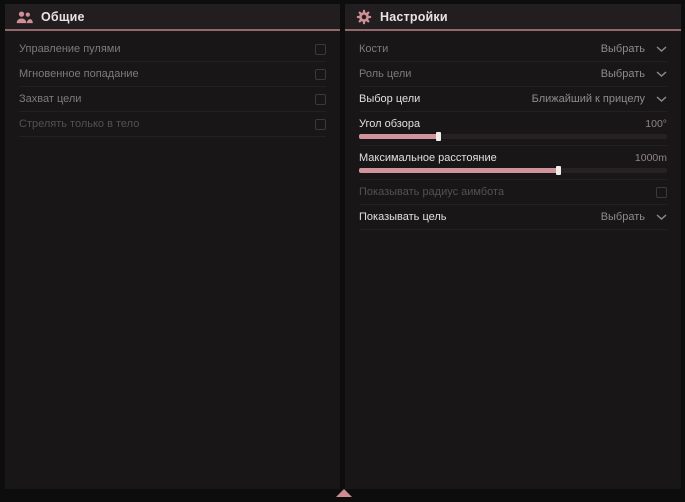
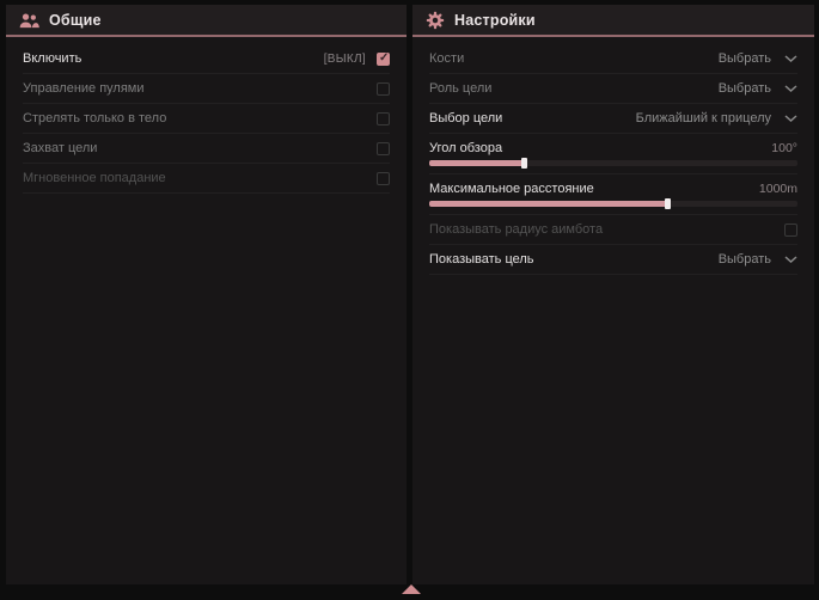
  Общие
+ Включить
+ [ВЫКЛ]
  Управление пулями
- Мгновенное попадание
+ Стрелять только в тело
  Захват цели
- Стрелять только в тело
+ Мгновенное попадание
  Настройки
  Кости
  Выбрать
  Роль цели
  Выбрать
  Выбор цели
  Ближайший к прицелу
  Угол обзора
  100°
  Максимальное расстояние
  1000m
  Показывать радиус аимбота
  Показывать цель
  Выбрать
